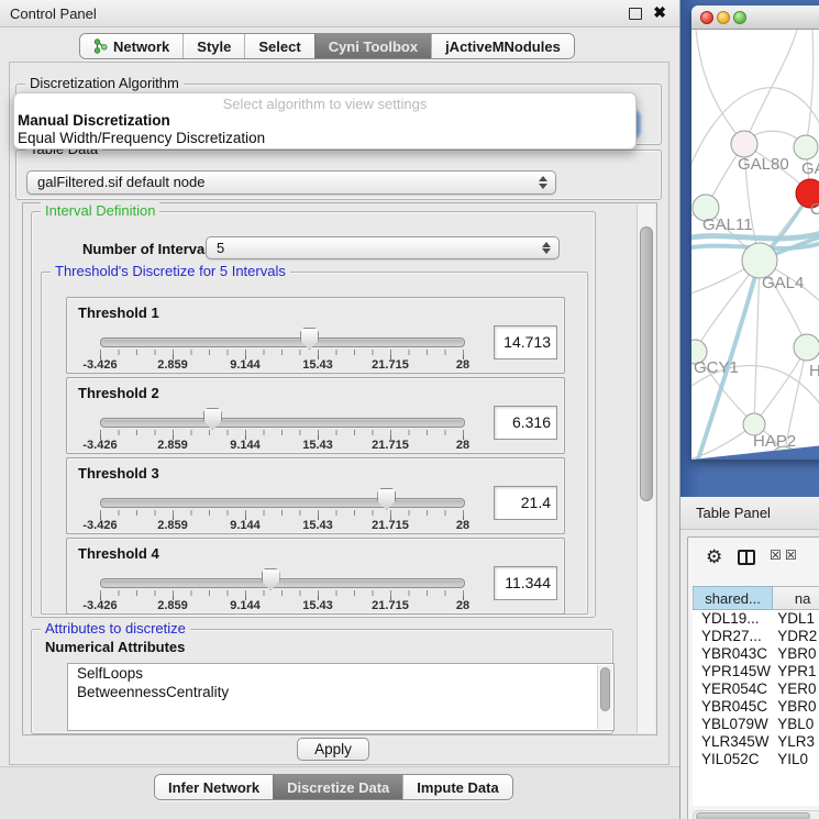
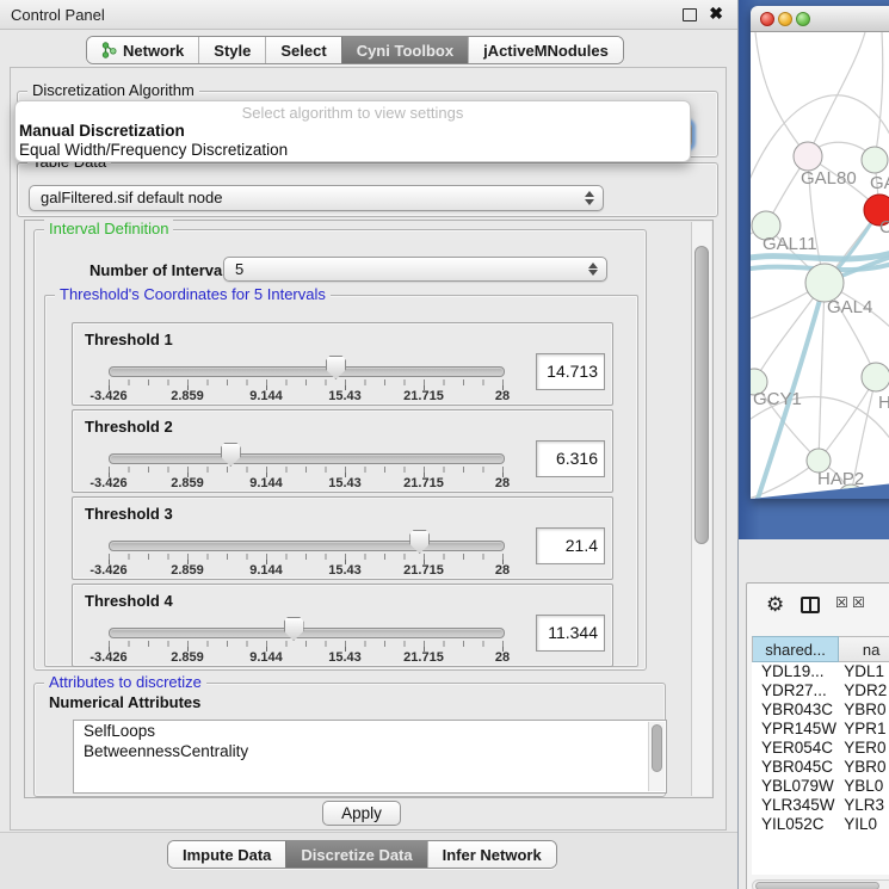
  Control Panel
  ✖
  Network
  Style
  Select
  Cyni Toolbox
  jActiveMNodules
  Discretization Algorithm
  Select algorithm to view settings
  Manual Discretization
  Equal Width/Frequency Discretization
  galFiltered.sif default node
  Interval Definition
  Number of Interva
  5
- Threshold's Discretize for 5 Intervals
+ Threshold's Coordinates for 5 Intervals
  Threshold 1
  -3.426
  2.859
  9.144
  15.43
  21.715
  28
  14.713
  Threshold 2
  -3.426
  2.859
  9.144
  15.43
  21.715
  28
  6.316
  Threshold 3
  -3.426
  2.859
  9.144
  15.43
  21.715
  28
  21.4
  Threshold 4
  -3.426
  2.859
  9.144
  15.43
  21.715
  28
  11.344
  Attributes to discretize
  Numerical Attributes
  SelfLoops
  BetweennessCentrality
  Apply
- Infer Network
+ Impute Data
  Discretize Data
- Impute Data
+ Infer Network
  GAL80
  C
  GAL11
  GAL4
  GCY1
  H
  HAP2
- Table Panel
  ⚙
  ☒
  ☒
  shared...
  na
  YDL19...
  YDL1
  YDR27...
  YDR2
  YBR043C
  YBR0
  YPR145W
  YPR1
  YER054C
  YER0
  YBR045C
  YBR0
  YBL079W
  YBL0
  YLR345W
  YLR3
  YIL052C
  YIL0
